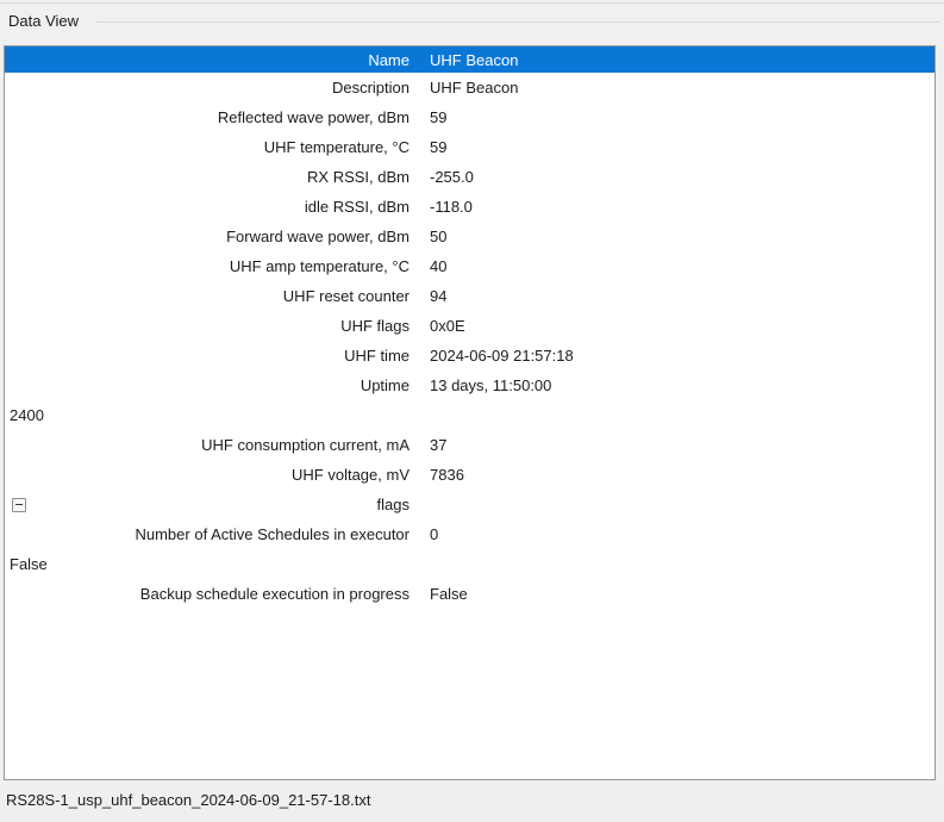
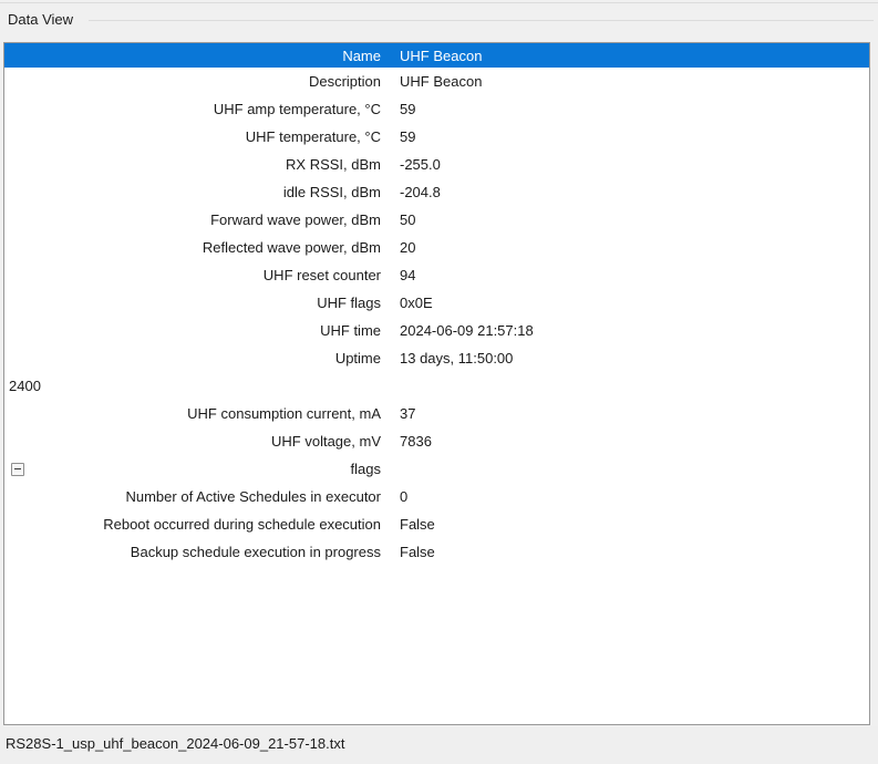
  Data View
  Name
  UHF Beacon
  Description
  UHF Beacon
- Reflected wave power, dBm
+ UHF amp temperature, °C
  59
  UHF temperature, °C
  59
  RX RSSI, dBm
  -255.0
  idle RSSI, dBm
- -118.0
+ -204.8
  Forward wave power, dBm
  50
- UHF amp temperature, °C
+ Reflected wave power, dBm
- 40
+ 20
  UHF reset counter
  94
  UHF flags
  0x0E
  UHF time
  2024-06-09 21:57:18
  Uptime
  13 days, 11:50:00
  2400
  UHF consumption current, mA
  37
  UHF voltage, mV
  7836
  flags
  Number of Active Schedules in executor
  0
+ Reboot occurred during schedule execution
  False
  Backup schedule execution in progress
  False
  RS28S-1_usp_uhf_beacon_2024-06-09_21-57-18.txt
